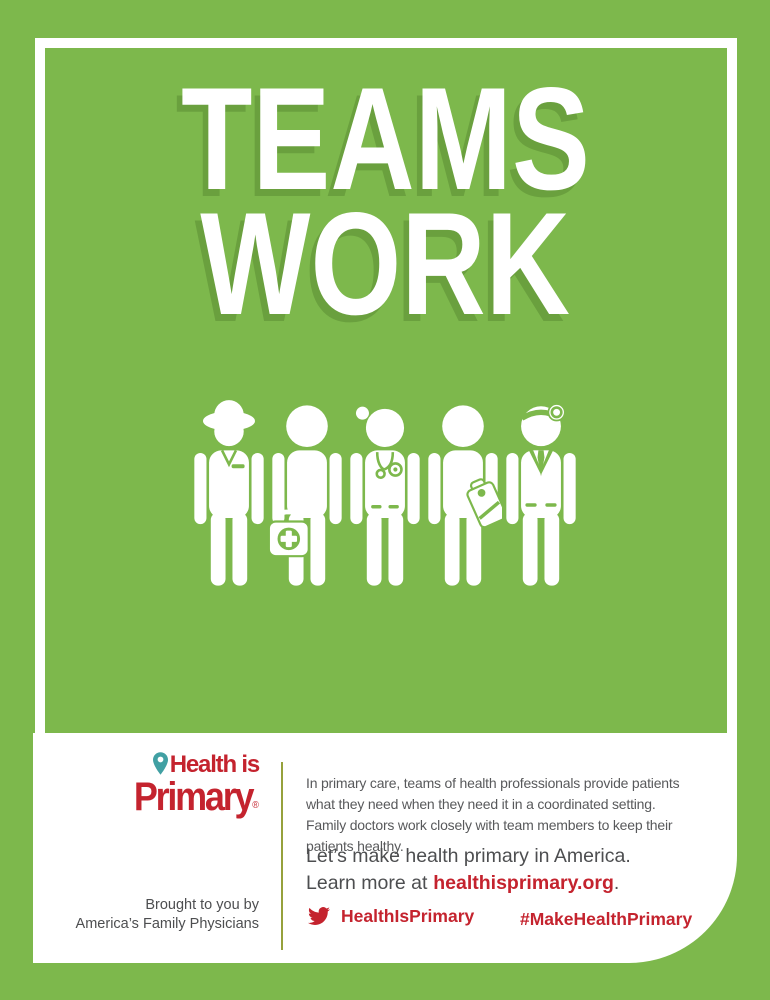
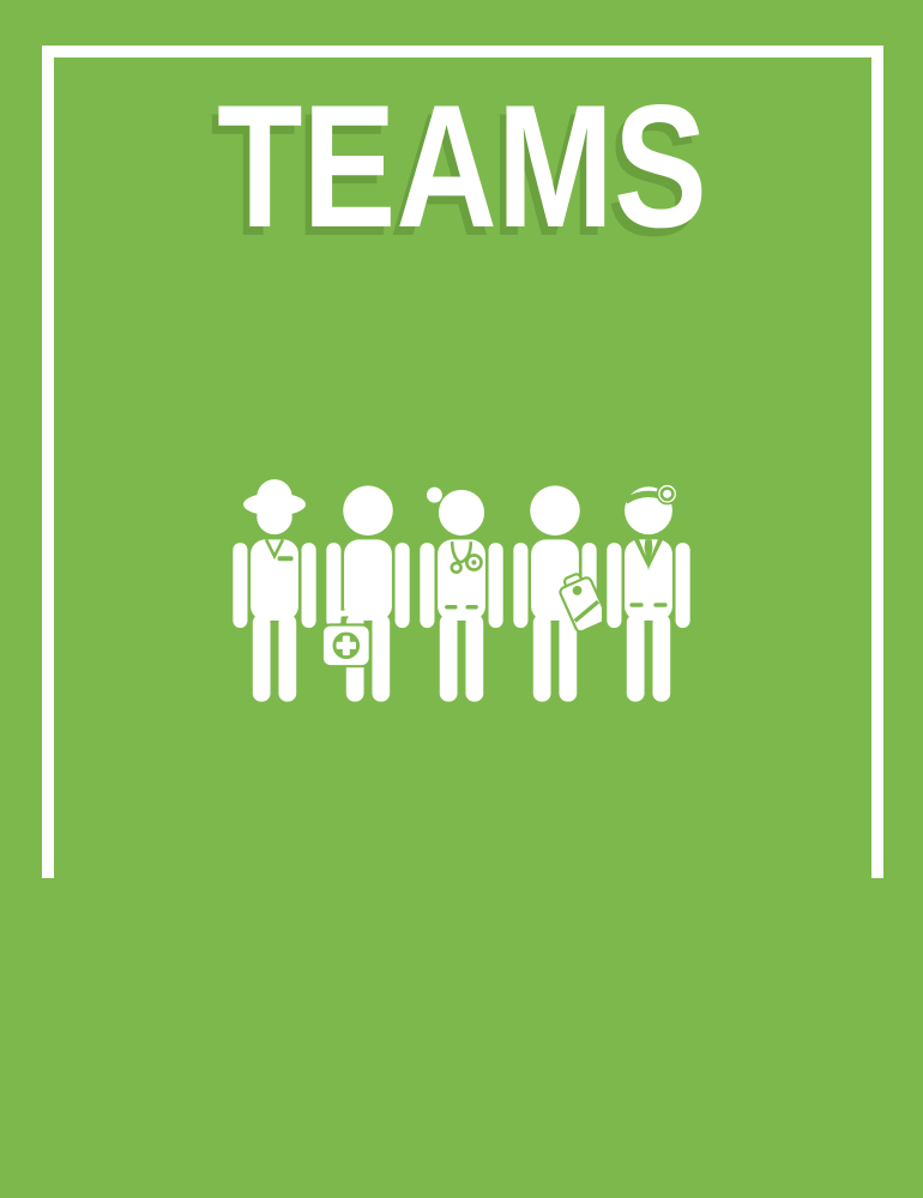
  TEAMS
- WORK
- Health is
- Primary®
- In primary care, teams of health professionals provide patients what they need when they need it in a coordinated setting.
- Family doctors work closely with team members to keep their patients healthy.
- Let’s make health primary in America.
- Learn more at healthisprimary.org.
- Brought to you by
- America’s Family Physicians
- HealthIsPrimary
- #MakeHealthPrimary
